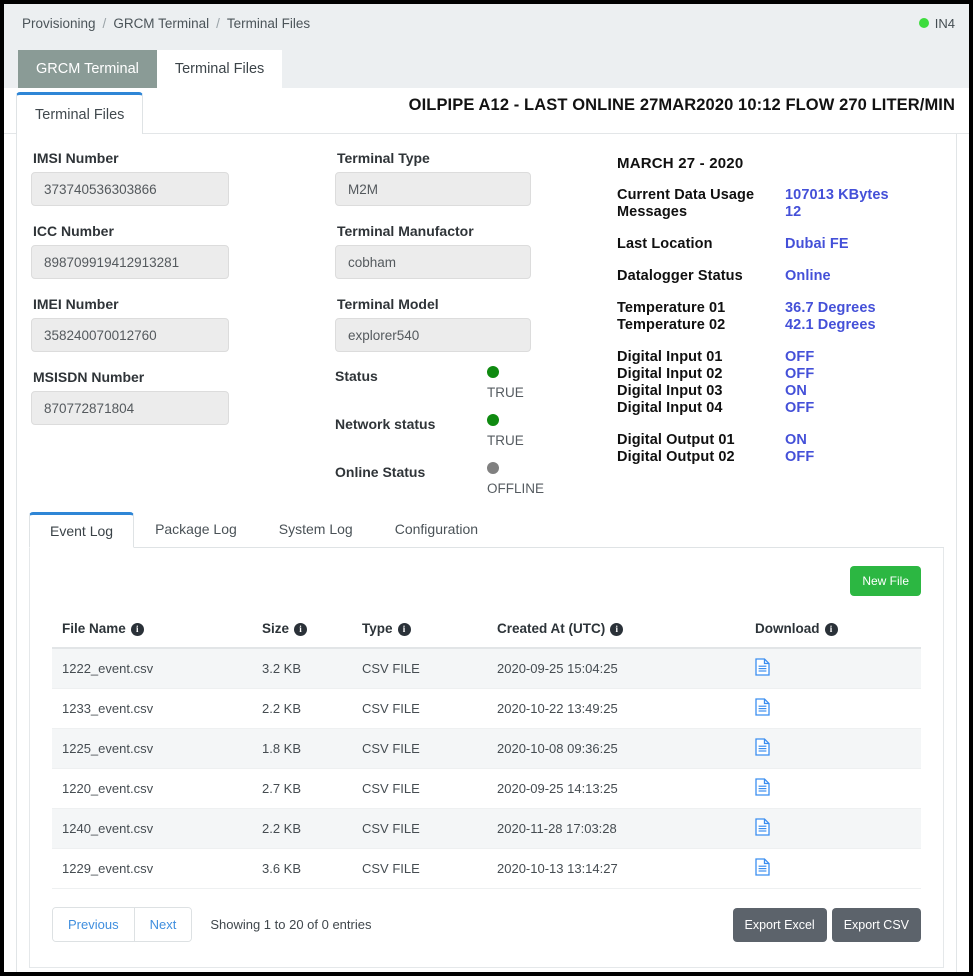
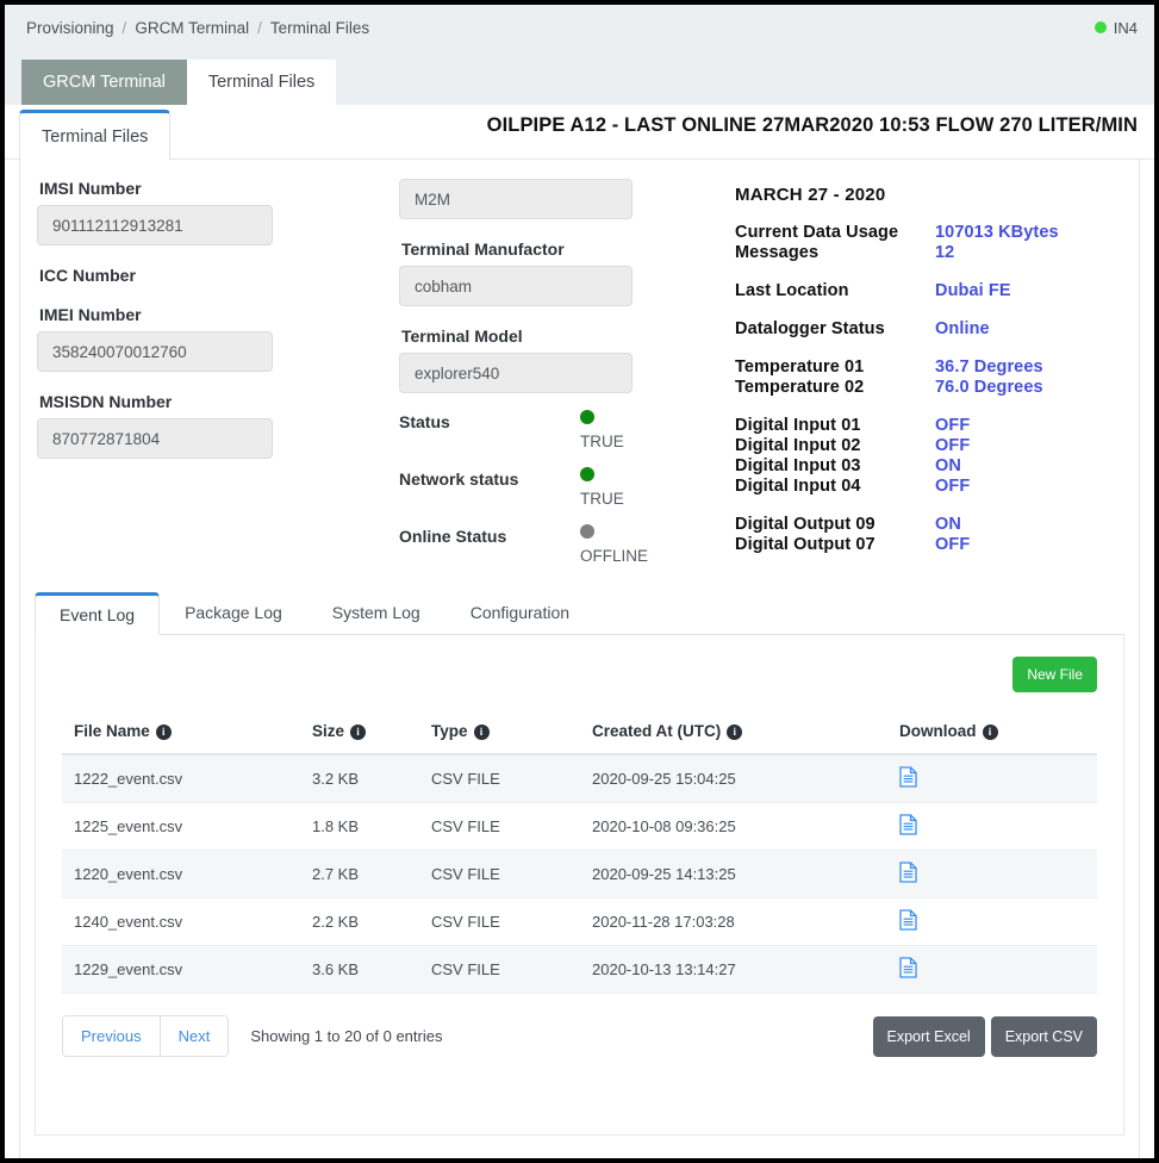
  Provisioning
  /
  GRCM Terminal
  /
  Terminal Files
  IN4
  GRCM Terminal
  Terminal Files
  Terminal Files
- OILPIPE A12 - LAST ONLINE 27MAR2020 10:12 FLOW 270 LITER/MIN
+ OILPIPE A12 - LAST ONLINE 27MAR2020 10:53 FLOW 270 LITER/MIN
  IMSI Number
- 373740536303866
+ 901112112913281
  ICC Number
- 898709919412913281
  IMEI Number
  358240070012760
  MSISDN Number
  870772871804
- Terminal Type
  M2M
  Terminal Manufactor
  cobham
  Terminal Model
  explorer540
  Status
  TRUE
  Network status
  TRUE
  Online Status
  OFFLINE
  MARCH 27 - 2020
  Current Data Usage
  107013 KBytes
  Messages
  12
  Last Location
  Dubai FE
  Datalogger Status
  Online
  Temperature 01
  36.7 Degrees
  Temperature 02
- 42.1 Degrees
+ 76.0 Degrees
  Digital Input 01
  OFF
  Digital Input 02
  OFF
  Digital Input 03
  ON
  Digital Input 04
  OFF
- Digital Output 01
+ Digital Output 09
  ON
- Digital Output 02
+ Digital Output 07
  OFF
  Event Log
  Package Log
  System Log
  Configuration
  New File
  File Name i	Size i	Type i	Created At (UTC) i	Download i
  1222_event.csv	3.2 KB	CSV FILE	2020-09-25 15:04:25
- 1233_event.csv	2.2 KB	CSV FILE	2020-10-22 13:49:25
  1225_event.csv	1.8 KB	CSV FILE	2020-10-08 09:36:25
  1220_event.csv	2.7 KB	CSV FILE	2020-09-25 14:13:25
  1240_event.csv	2.2 KB	CSV FILE	2020-11-28 17:03:28
  1229_event.csv	3.6 KB	CSV FILE	2020-10-13 13:14:27
  Previous
  Next
  Showing 1 to 20 of 0 entries
  Export Excel
  Export CSV
